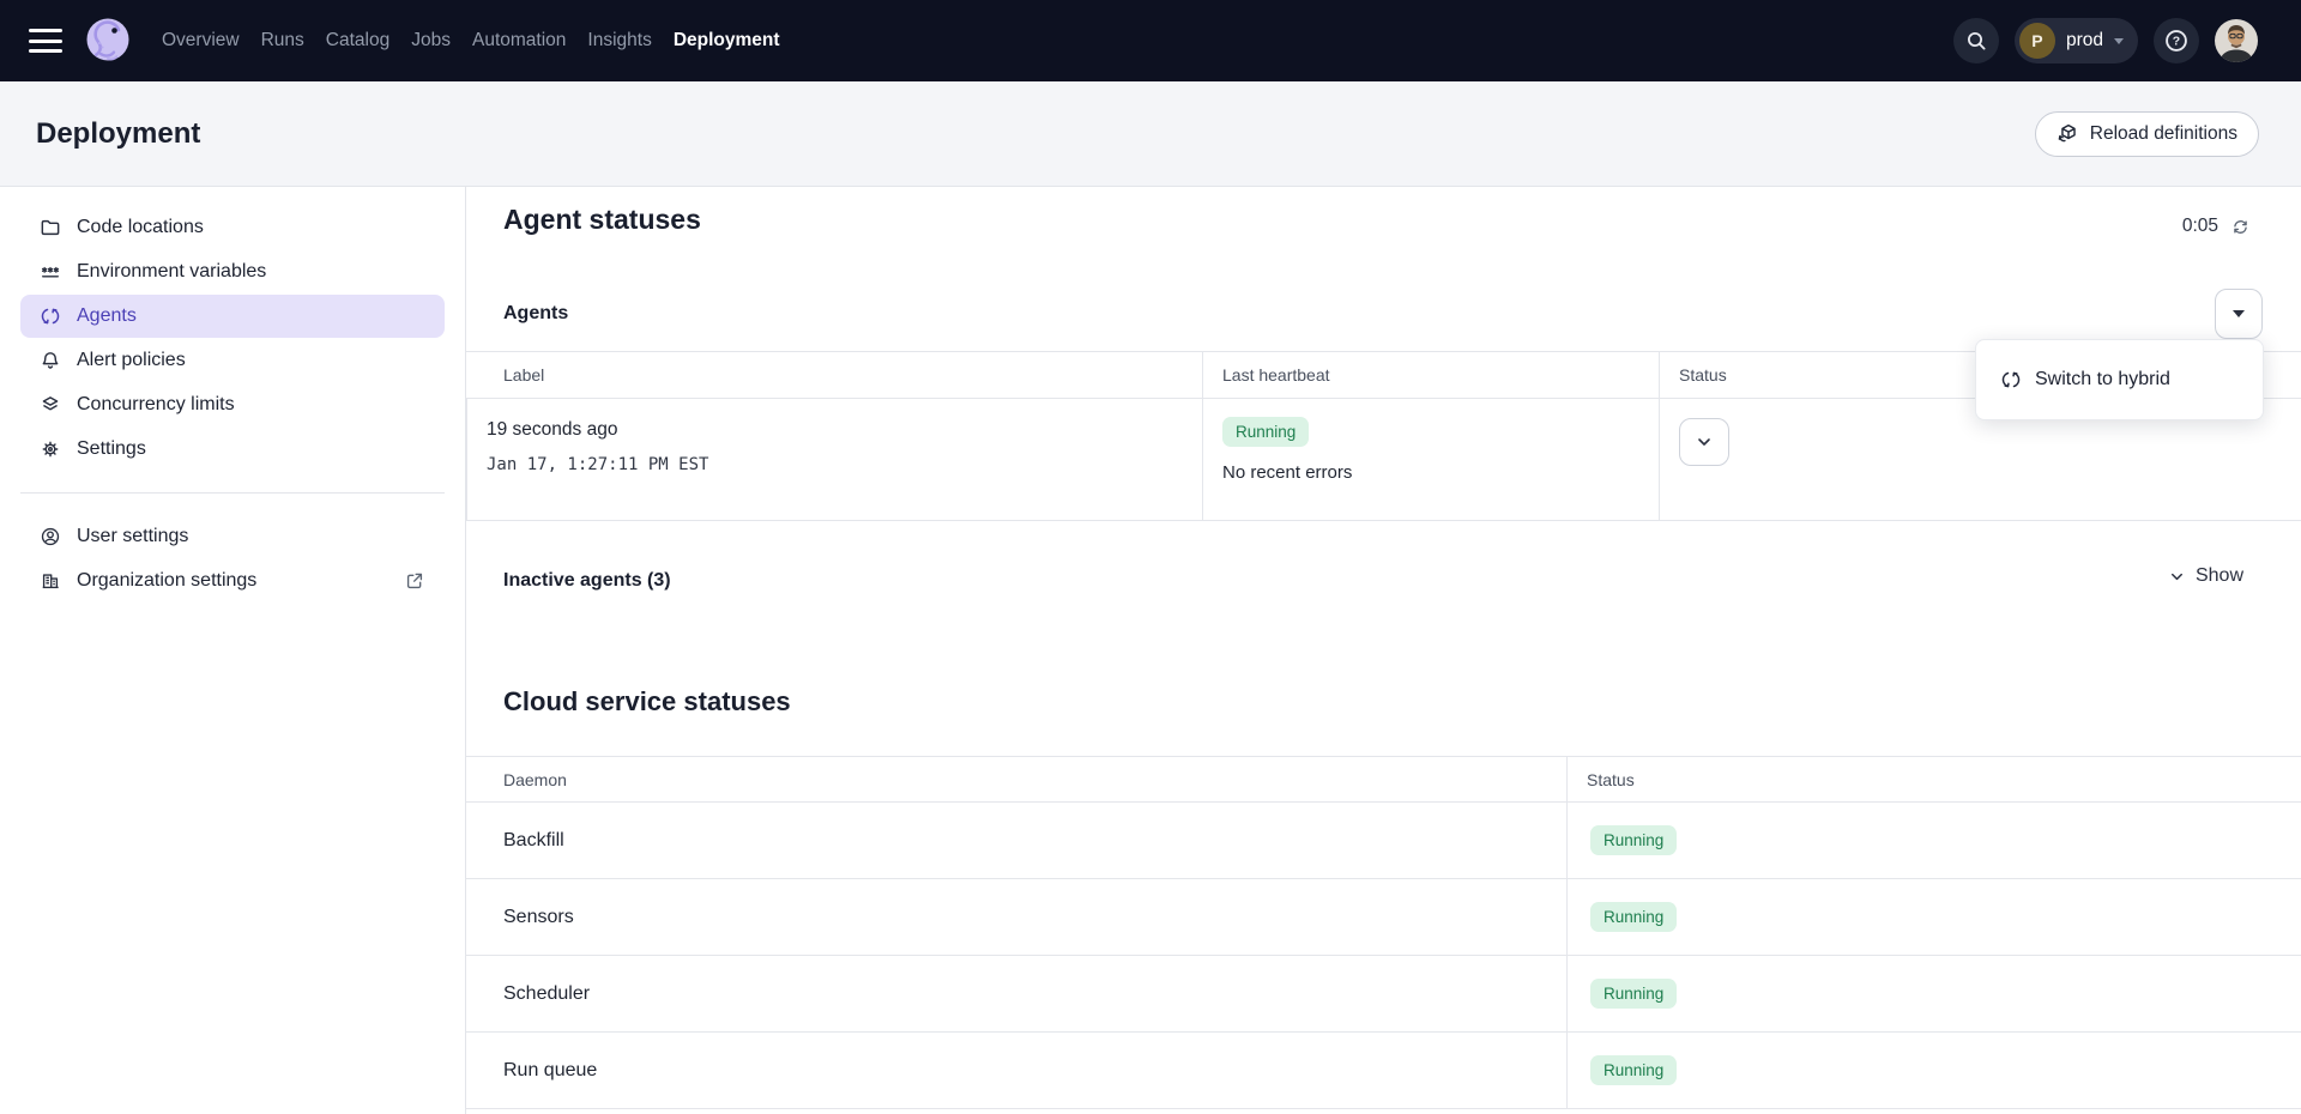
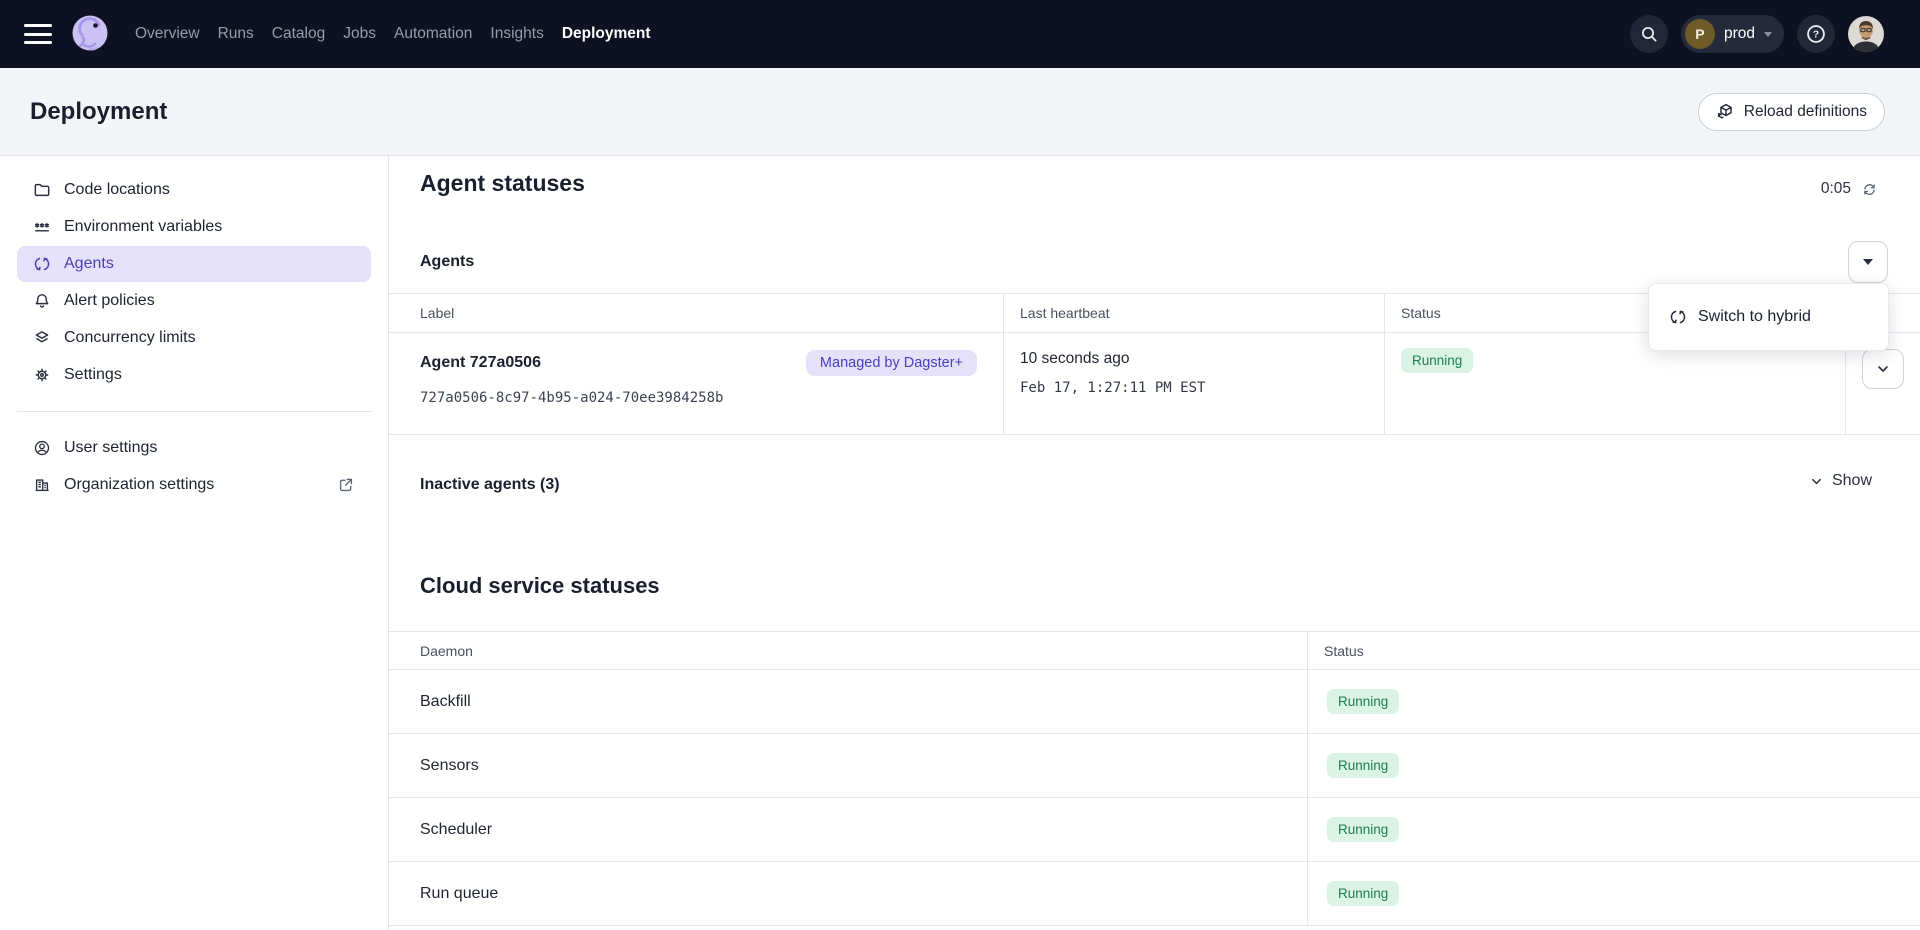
  Overview
  Runs
  Catalog
  Jobs
  Automation
  Insights
  Deployment
  P
  prod
  ?
  Deployment
  Reload definitions
  Code locations
  Environment variables
  Agents
  Alert policies
  Concurrency limits
  Settings
  User settings
  Organization settings
  Agent statuses
  0:05
  Agents
  Label
  Last heartbeat
  Status
+ Agent 727a0506
+ Managed by Dagster+
+ 727a0506-8c97-4b95-a024-70ee3984258b
- 19 seconds ago
+ 10 seconds ago
- Jan 17, 1:27:11 PM EST
+ Feb 17, 1:27:11 PM EST
  Running
- No recent errors
  Switch to hybrid
  Inactive agents (3)
  Show
  Cloud service statuses
  Daemon
  Status
  Backfill
  Running
  Sensors
  Running
  Scheduler
  Running
  Run queue
  Running
